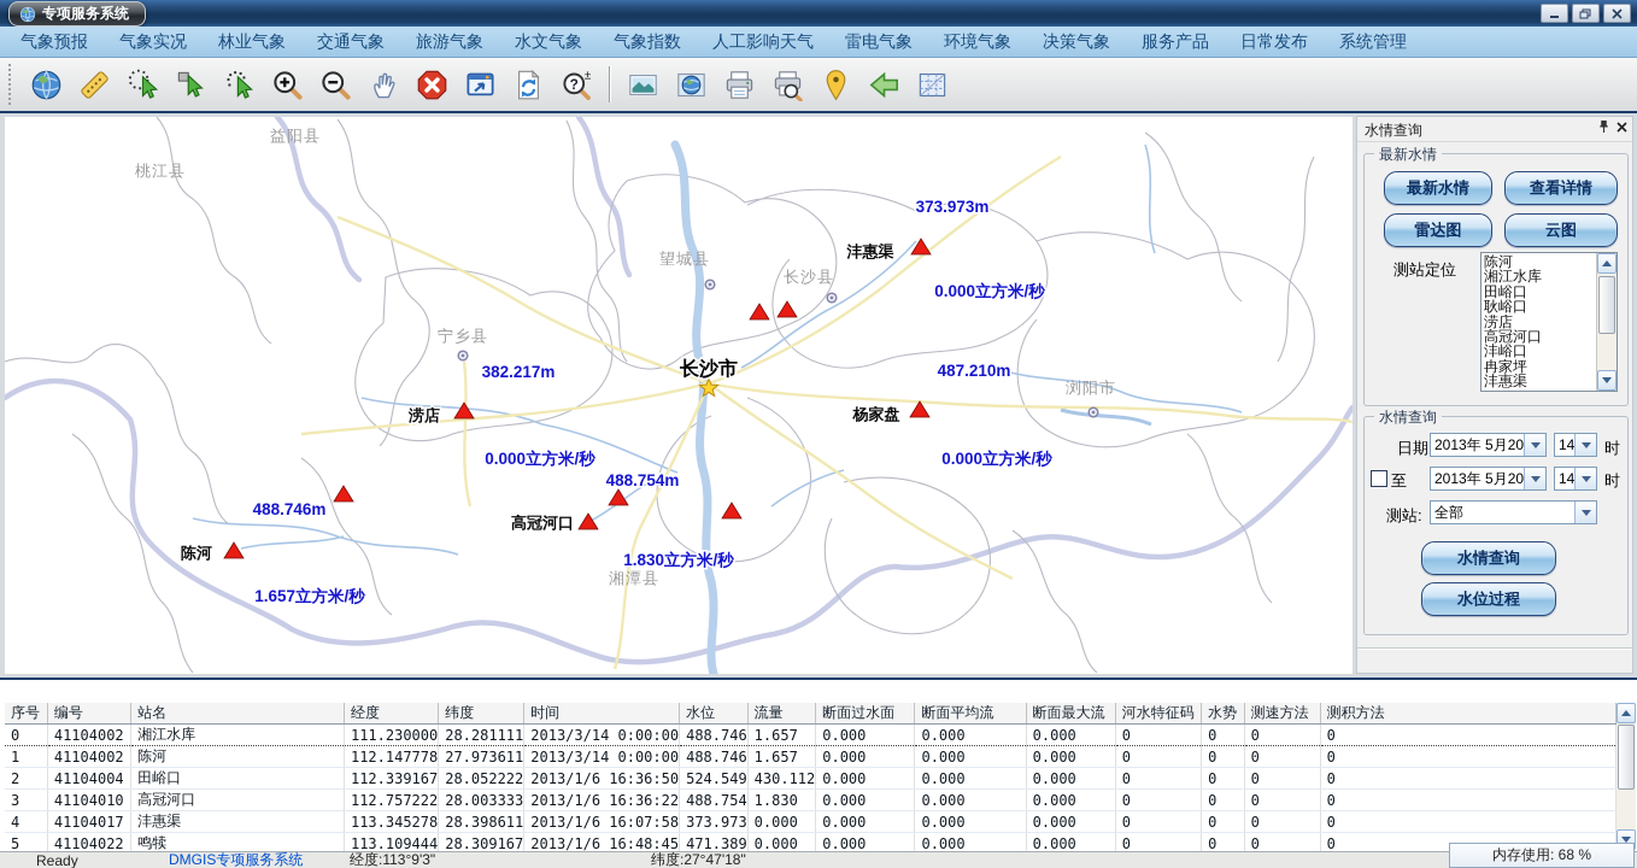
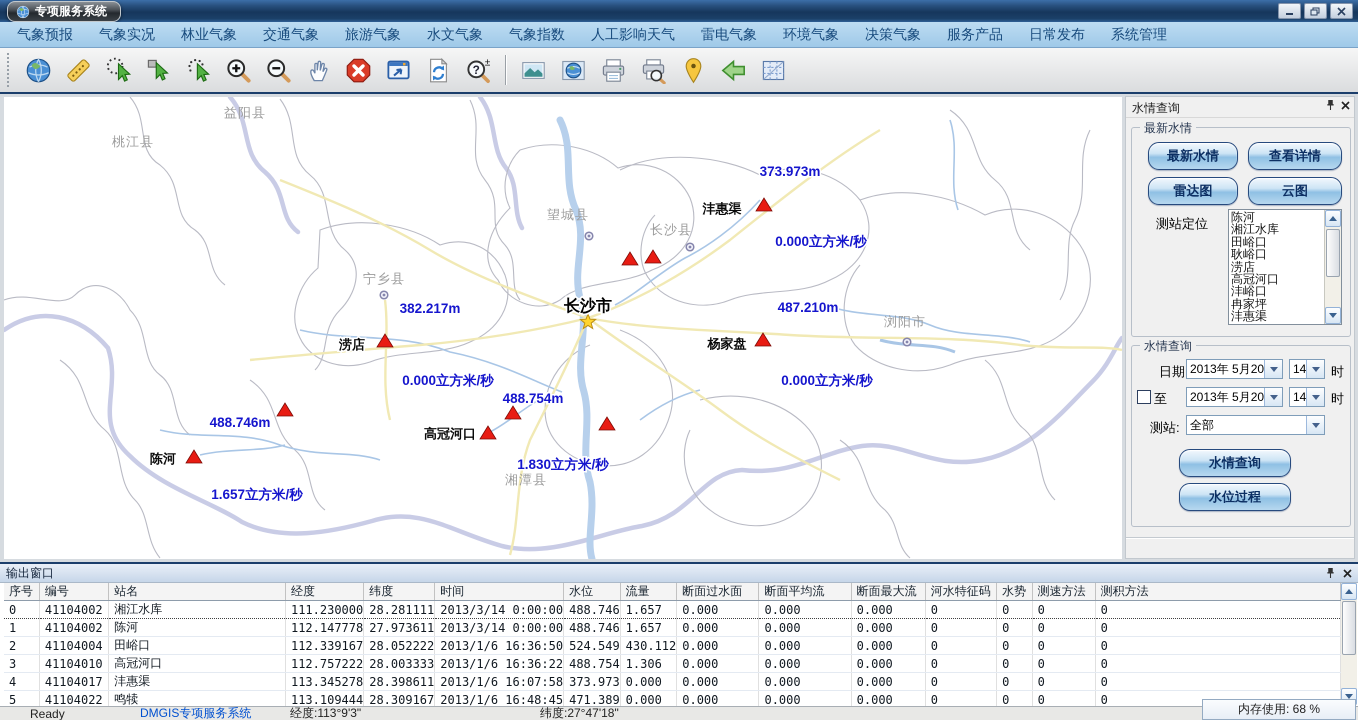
  专项服务系统
  气象预报
  气象实况
  林业气象
  交通气象
  旅游气象
  水文气象
  气象指数
  人工影响天气
  雷电气象
  环境气象
  决策气象
  服务产品
  日常发布
  系统管理
  ?
  ±
  益阳县
  桃江县
  望城县
  长沙县
  宁乡县
  浏阳市
  湘潭县
  沣惠渠
  涝店
  杨家盘
  陈河
  高冠河口
  373.973m
  0.000立方米/秒
  487.210m
  382.217m
  488.754m
  0.000立方米/秒
  0.000立方米/秒
  1.830立方米/秒
  1.657立方米/秒
  488.746m
  长沙市
  水情查询
  最新水情
  最新水情
  查看详情
  雷达图
  云图
  测站定位
  陈河
  湘江水库
  田峪口
  耿峪口
  涝店
  高冠河口
  沣峪口
  冉家坪
  沣惠渠
  水情查询
  日期
  2013年 5月20
  14
  时
  至
  2013年 5月20
  14
  时
  测站:
  全部
  水情查询
  水位过程
+ 输出窗口
  序号	编号	站名	经度	纬度	时间	水位	流量	断面过水面	断面平均流	断面最大流	河水特征码	水势	测速方法	测积方法
  0	41104002	湘江水库	111.230000	28.281111	2013/3/14 0:00:00	488.746	1.657	0.000	0.000	0.000	0	0	0	0
  1	41104002	陈河	112.147778	27.973611	2013/3/14 0:00:00	488.746	1.657	0.000	0.000	0.000	0	0	0	0
  2	41104004	田峪口	112.339167	28.052222	2013/1/6 16:36:50	524.549	430.112	0.000	0.000	0.000	0	0	0	0
- 3	41104010	高冠河口	112.757222	28.003333	2013/1/6 16:36:22	488.754	1.830	0.000	0.000	0.000	0	0	0	0
+ 3	41104010	高冠河口	112.757222	28.003333	2013/1/6 16:36:22	488.754	1.306	0.000	0.000	0.000	0	0	0	0
  4	41104017	沣惠渠	113.345278	28.398611	2013/1/6 16:07:58	373.973	0.000	0.000	0.000	0.000	0	0	0	0
  5	41104022	鸣犊	113.109444	28.309167	2013/1/6 16:48:45	471.389	0.000	0.000	0.000	0.000	0	0	0	0
  Ready
  DMGIS专项服务系统
  经度:113°9'3"
  纬度:27°47'18"
  内存使用: 68 %
